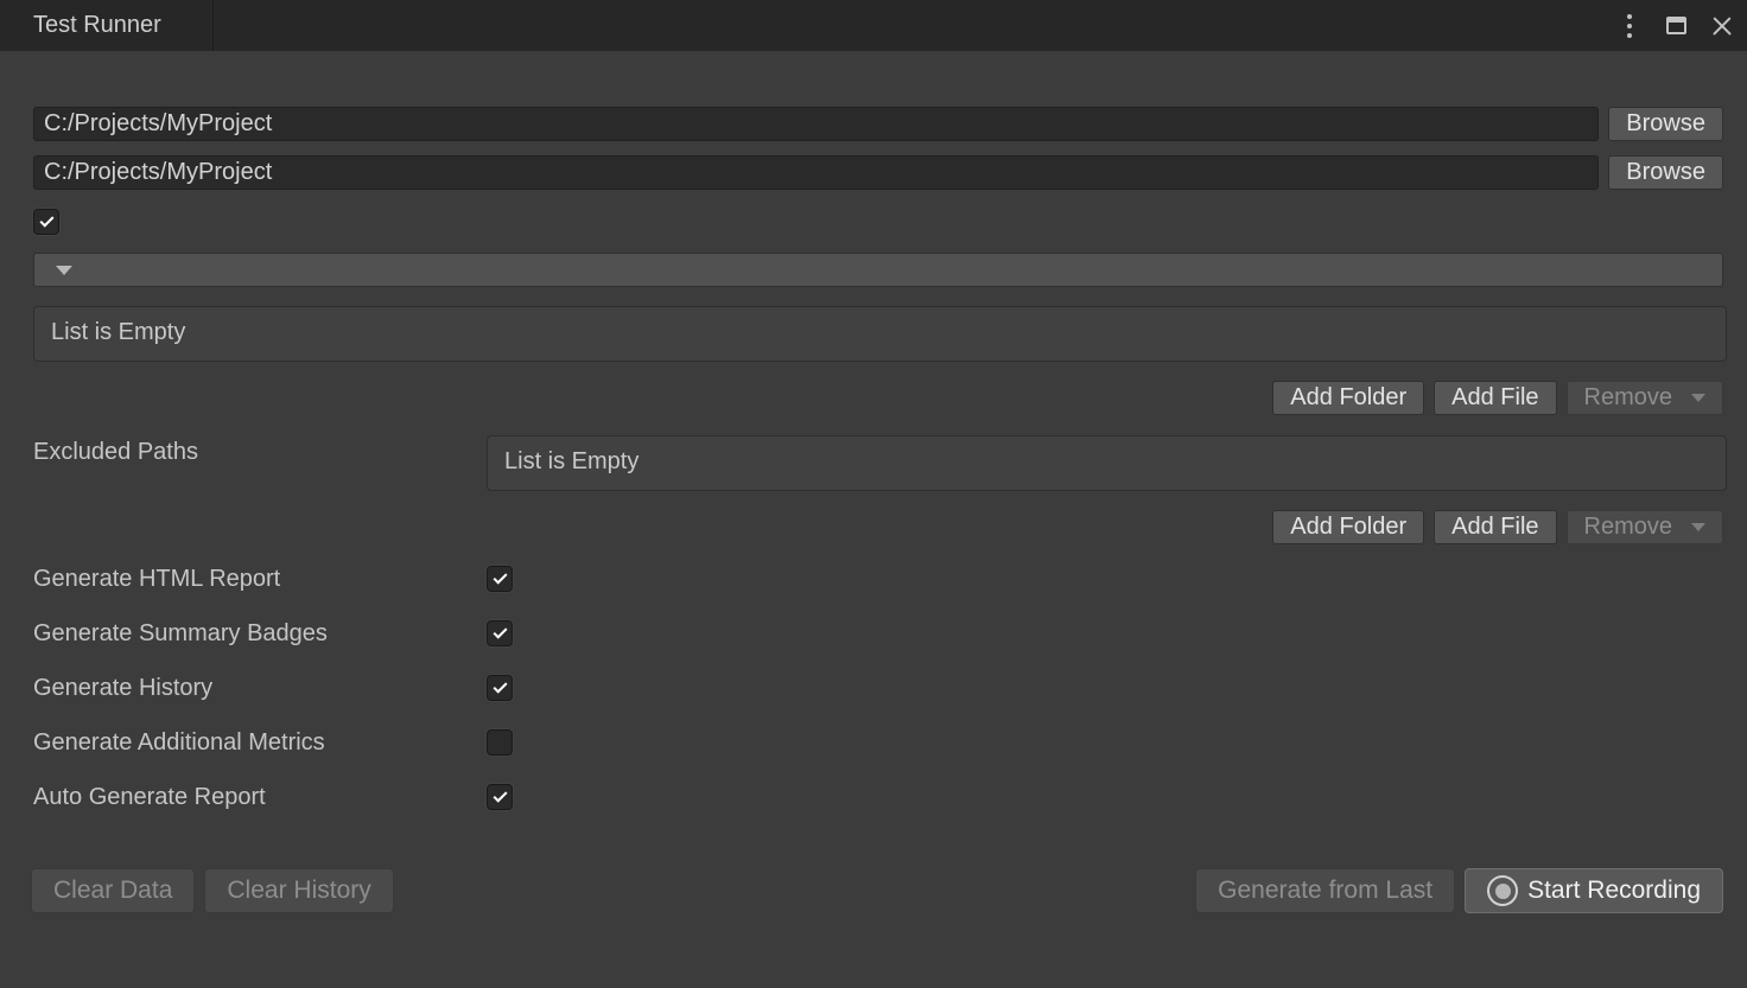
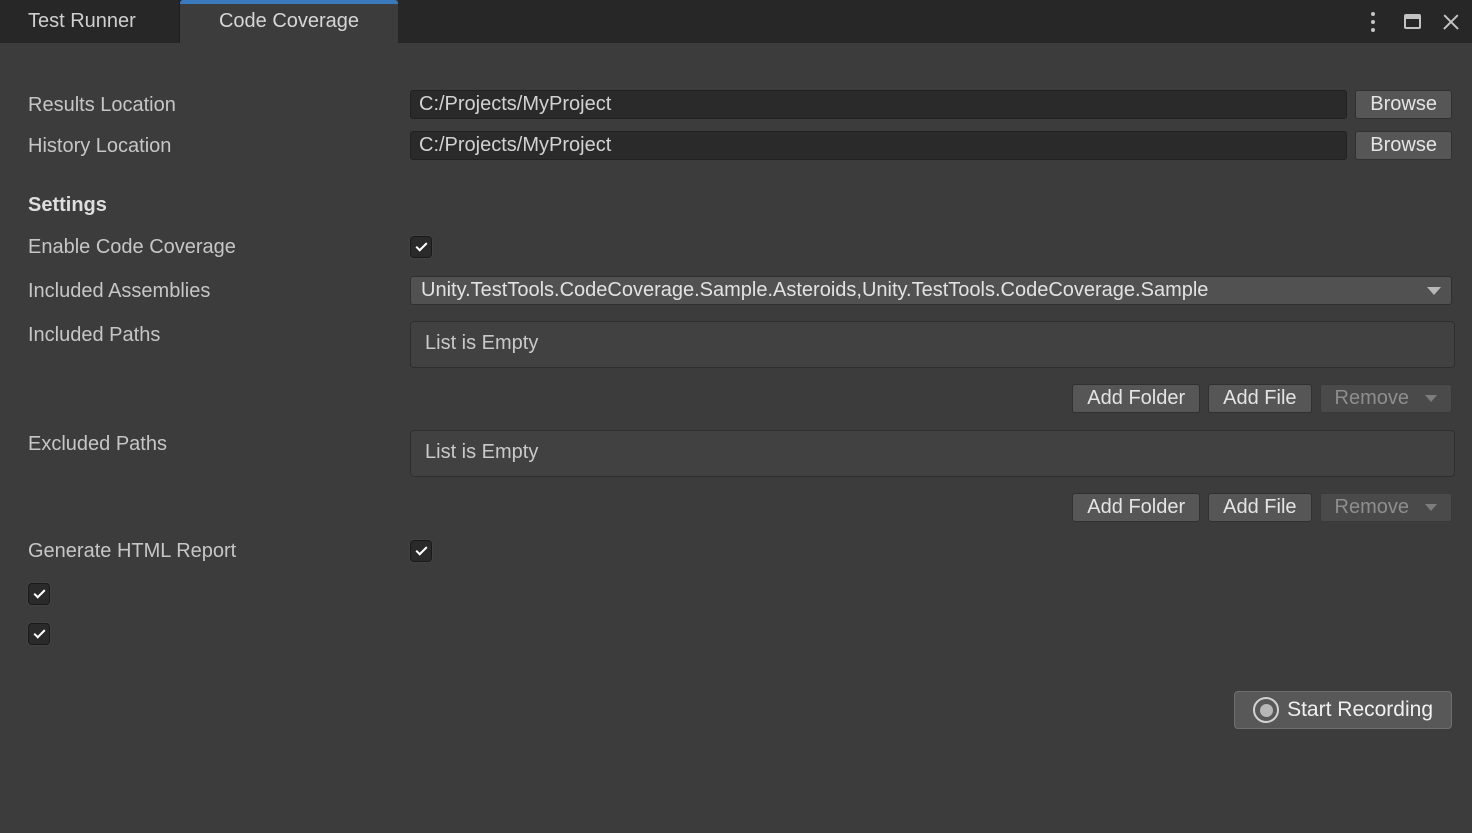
  Test Runner
+ Code Coverage
+ Results Location
  C:/Projects/MyProject
  Browse
+ History Location
  C:/Projects/MyProject
  Browse
+ Settings
+ Enable Code Coverage
+ Included Assemblies
+ Unity.TestTools.CodeCoverage.Sample.Asteroids,Unity.TestTools.CodeCoverage.Sample
+ Included Paths
  List is Empty
  Add Folder
  Add File
  Remove
  Excluded Paths
  List is Empty
  Add Folder
  Add File
  Remove
  Generate HTML Report
- Generate Summary Badges
- Generate History
- Generate Additional Metrics
- Auto Generate Report
- Clear Data
- Clear History
- Generate from Last
  Start Recording
